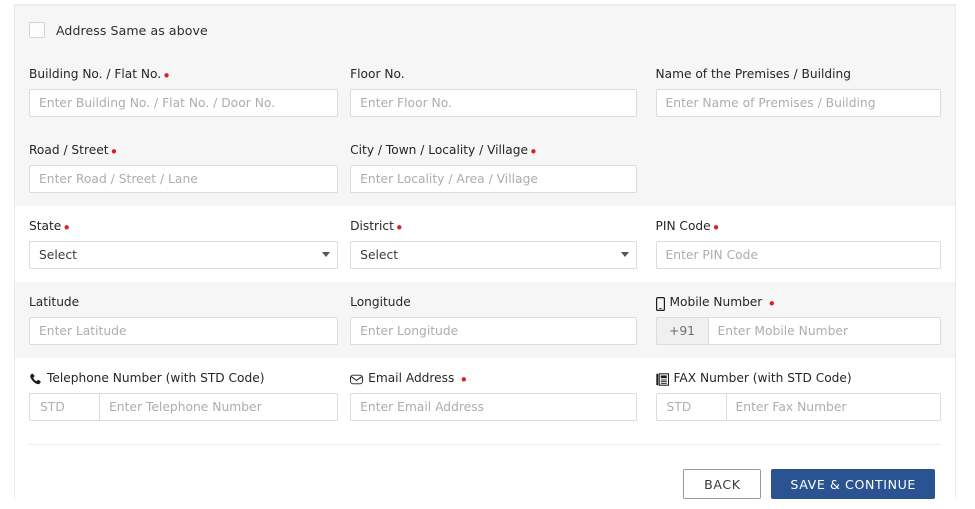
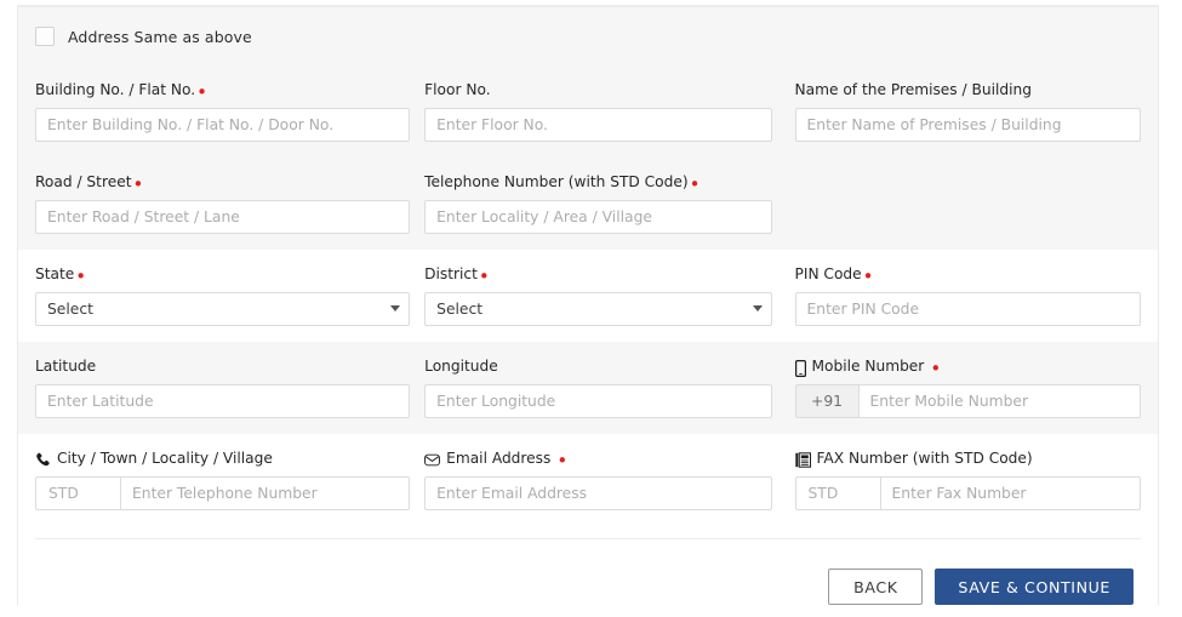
  Address Same as above
  Building No. / Flat No.
  •
  Enter Building No. / Flat No. / Door No.
  Floor No.
  Enter Floor No.
  Name of the Premises / Building
  Enter Name of Premises / Building
  Road / Street
  •
  Enter Road / Street / Lane
- City / Town / Locality / Village
+ Telephone Number (with STD Code)
  •
  Enter Locality / Area / Village
  State
  •
  Select
  District
  •
  Select
  PIN Code
  •
  Enter PIN Code
  Latitude
  Enter Latitude
  Longitude
  Enter Longitude
  Mobile Number
  •
  +91
  Enter Mobile Number
- Telephone Number (with STD Code)
+ City / Town / Locality / Village
  STD
  Enter Telephone Number
  Email Address
  •
  Enter Email Address
  FAX Number (with STD Code)
  STD
  Enter Fax Number
  BACK
  SAVE & CONTINUE
